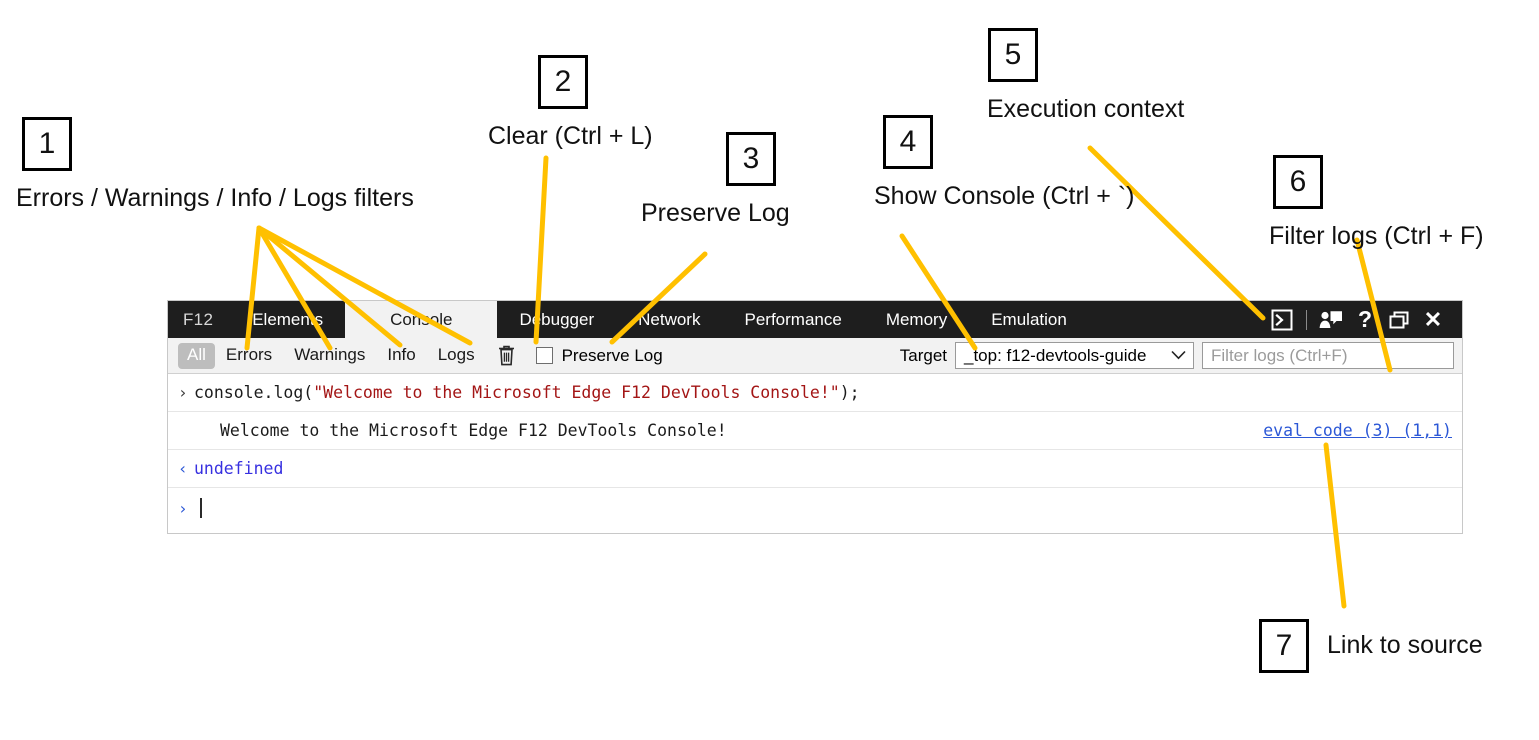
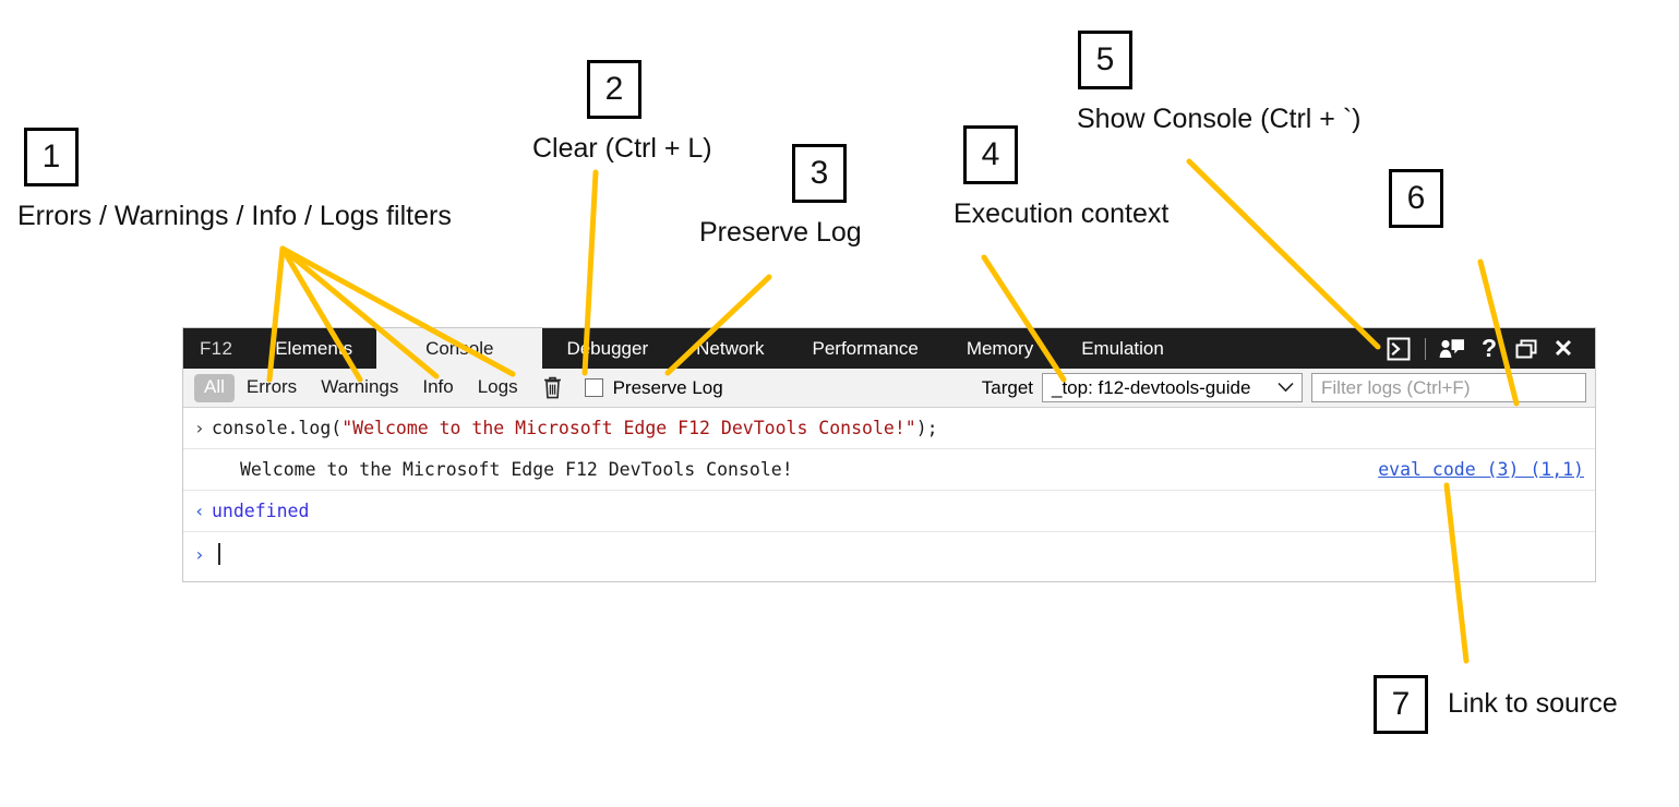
  1
  Errors / Warnings / Info / Logs filters
  2
  Clear (Ctrl + L)
  3
  Preserve Log
  4
- Show Console (Ctrl + `)
+ Execution context
  5
- Execution context
+ Show Console (Ctrl + `)
  6
- Filter logs (Ctrl + F)
  7
  Link to source
  F12
  Elemens
  Conole
  Dbugger
  Network
  Performance
  Memory
  Emulation
  ?
  ✕
  All
  Errors
  Warnings
  Info
  Logs
  Preserve Log
  Target
  _top: f12-devtools-guide
  Filter logs (Ctrl+F)
  ›
  console.log(
  "Welcome to the Microsoft Edge F12 DevTools Console!"
  );
  Welcome to the Microsoft Edge F12 DevTools Console!
  eval code (3) (1,1)
  ‹
  undefined
  ›
